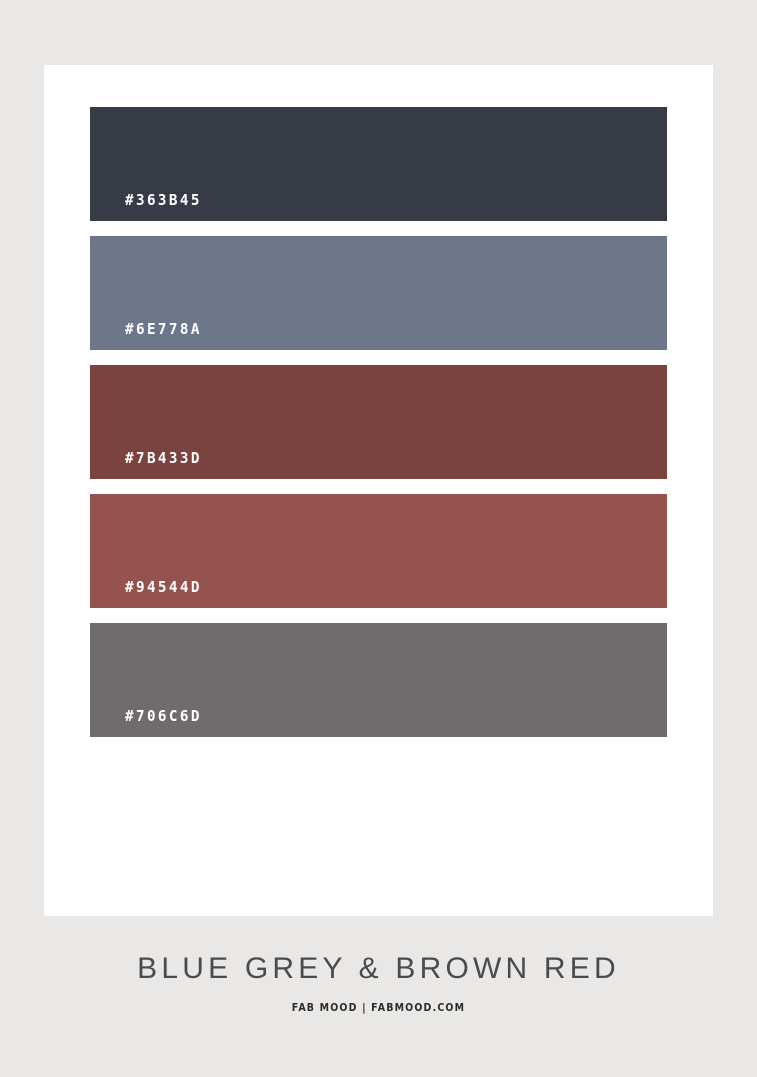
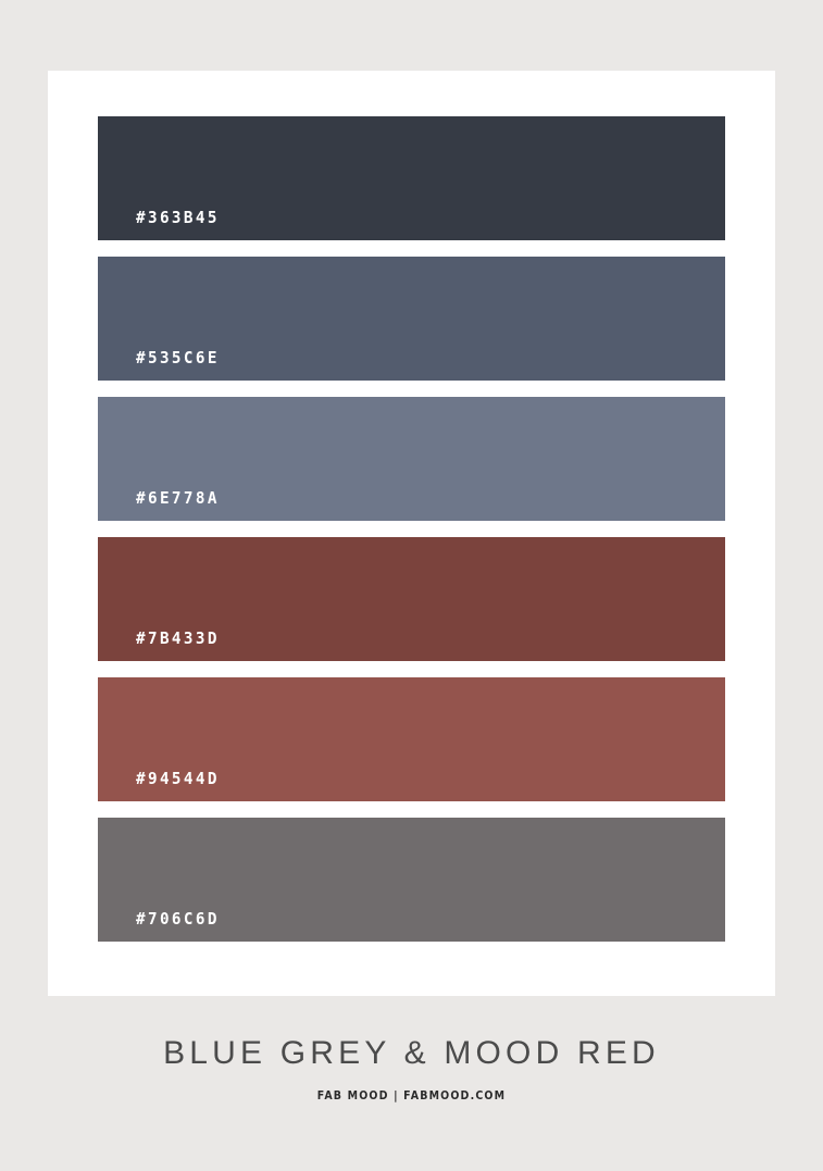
  #363B45
+ #535C6E
  #6E778A
  #7B433D
  #94544D
  #706C6D
- BLUE GREY & BROWN RED
+ BLUE GREY & MOOD RED
  FAB MOOD | FABMOOD.COM
